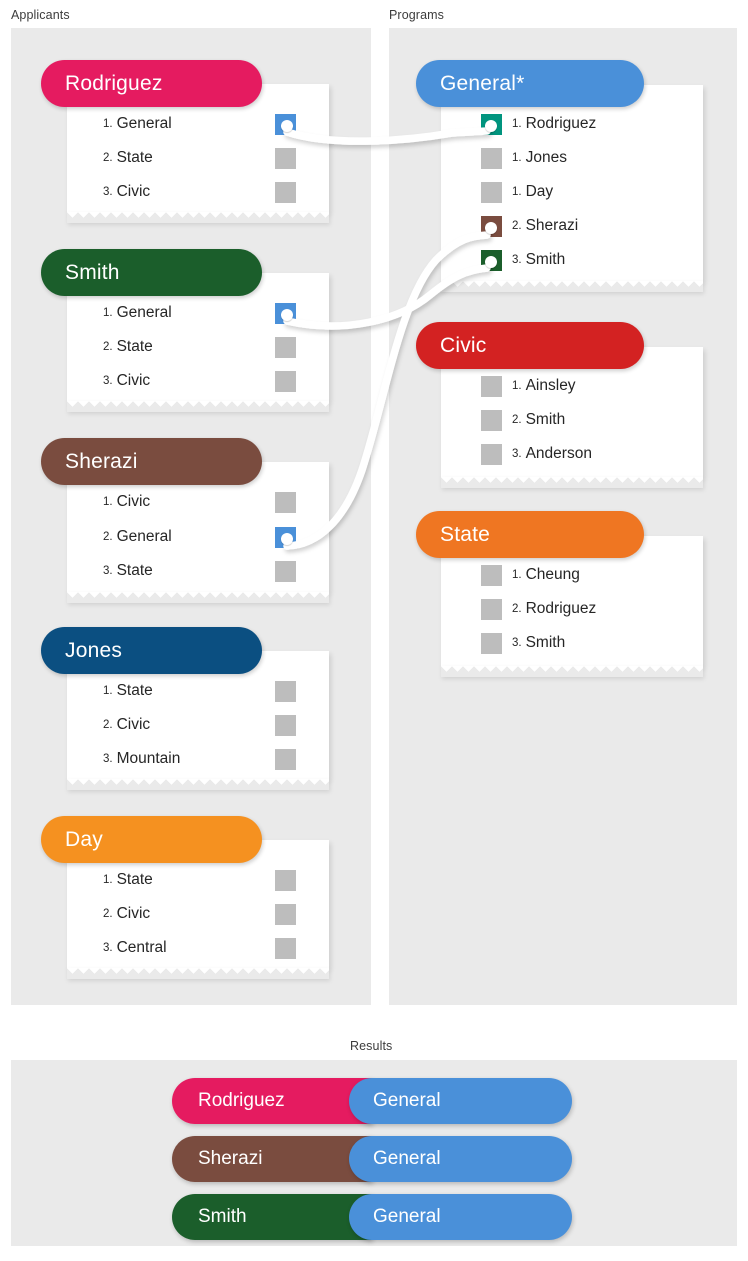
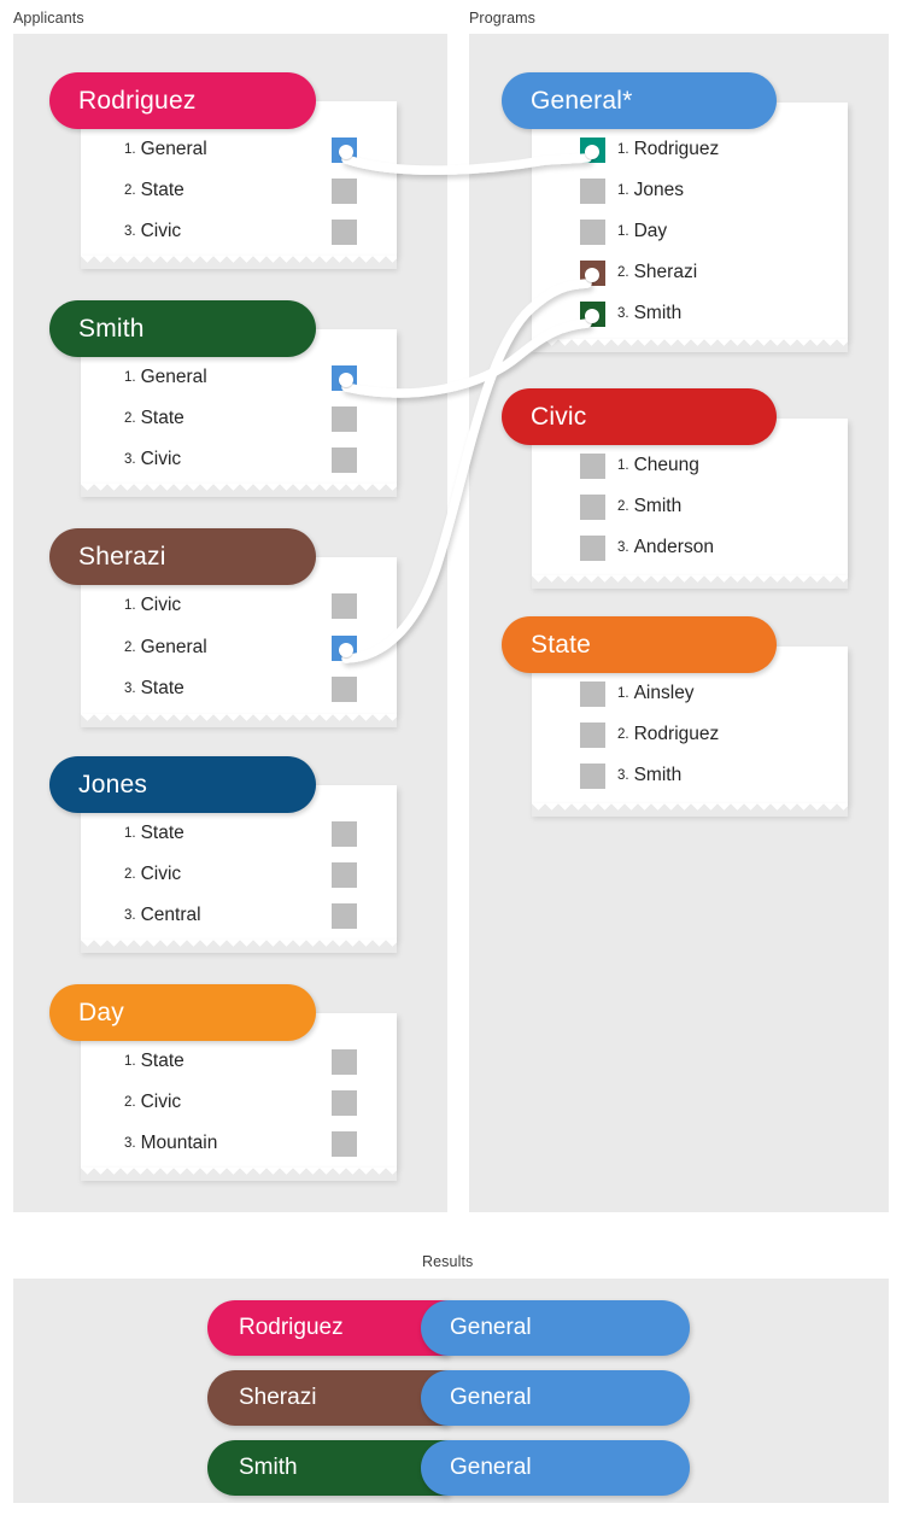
  Applicants
  Programs
  Results
  Rodriguez
  1.
  General
  2.
  State
  3.
  Civic
  Smith
  1.
  General
  2.
  State
  3.
  Civic
  Sherazi
  1.
  Civic
  2.
  General
  3.
  State
  Jones
  1.
  State
  2.
  Civic
  3.
- Mountain
+ Central
  Day
  1.
  State
  2.
  Civic
  3.
- Central
+ Mountain
  General*
  1.
  Rodriguez
  1.
  Jones
  1.
  Day
  2.
  Sherazi
  3.
  Smith
  Civic
  1.
- Ainsley
+ Cheung
  2.
  Smith
  3.
  Anderson
  State
  1.
- Cheung
+ Ainsley
  2.
  Rodriguez
  3.
  Smith
  Rodriguez
  General
  Sherazi
  General
  Smith
  General
